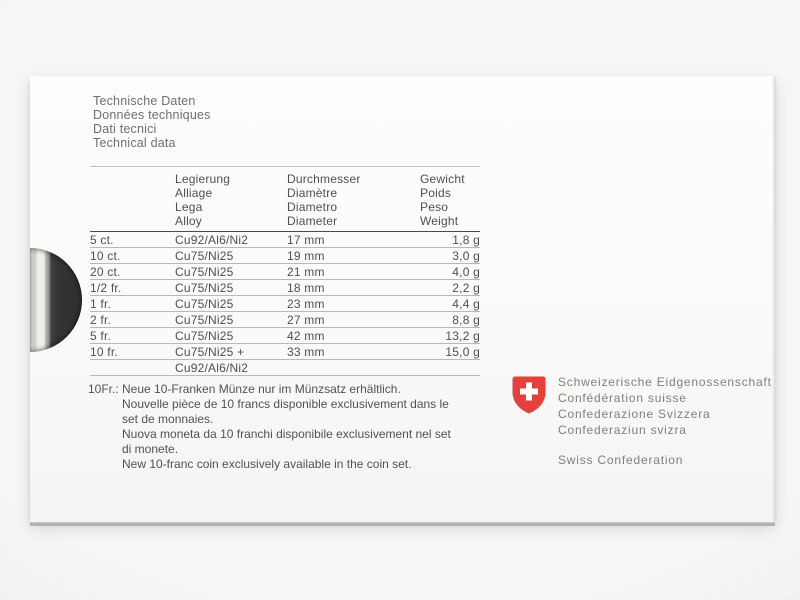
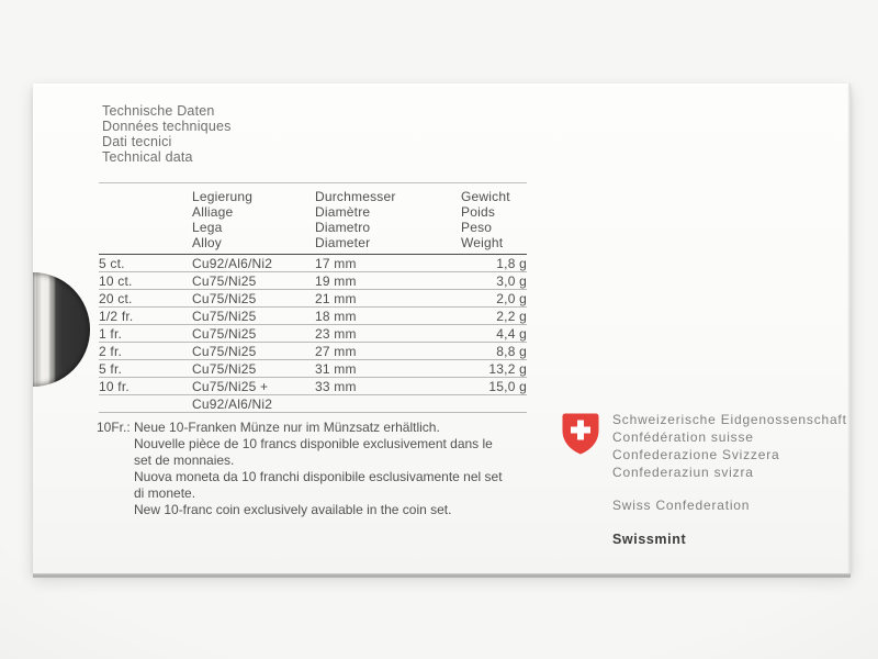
  Technische Daten
  Données techniques
  Dati tecnici
  Technical data
  	Legierung Alliage Lega Alloy	Durchmesser Diamètre Diametro Diameter	Gewicht Poids Peso Weight
  5 ct.	Cu92/Al6/Ni2	17 mm	1,8 g
  10 ct.	Cu75/Ni25	19 mm	3,0 g
- 20 ct.	Cu75/Ni25	21 mm	4,0 g
+ 20 ct.	Cu75/Ni25	21 mm	2,0 g
  1/2 fr.	Cu75/Ni25	18 mm	2,2 g
  1 fr.	Cu75/Ni25	23 mm	4,4 g
  2 fr.	Cu75/Ni25	27 mm	8,8 g
- 5 fr.	Cu75/Ni25	42 mm	13,2 g
+ 5 fr.	Cu75/Ni25	31 mm	13,2 g
  10 fr.	Cu75/Ni25 +	33 mm	15,0 g
  	Cu92/Al6/Ni2
  10Fr.:
  Neue 10-Franken Münze nur im Münzsatz erhältlich.
  Nouvelle pièce de 10 francs disponible exclusivement dans le
  set de monnaies.
- Nuova moneta da 10 franchi disponibile exclusivement nel set
+ Nuova moneta da 10 franchi disponibile esclusivamente nel set
  di monete.
  New 10-franc coin exclusively available in the coin set.
  Schweizerische Eidgenossenschaft
  Confédération suisse
  Confederazione Svizzera
  Confederaziun svizra
  Swiss Confederation
+ Swissmint
